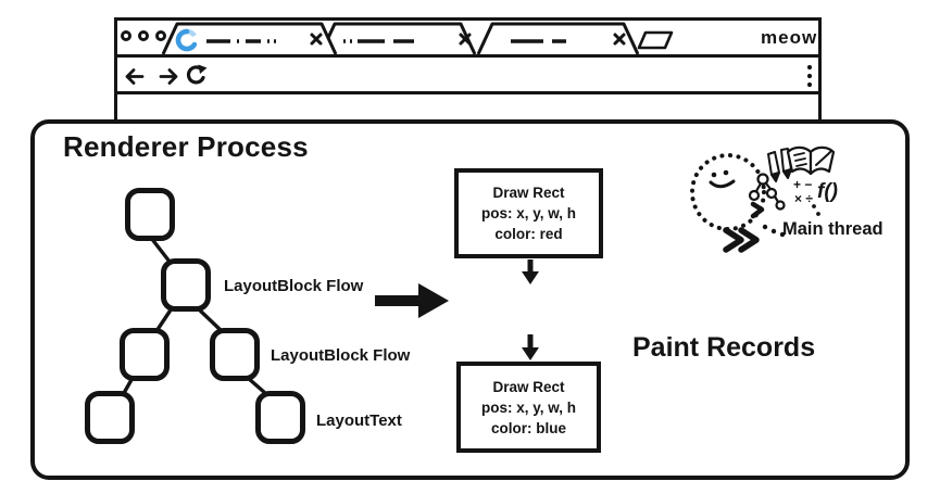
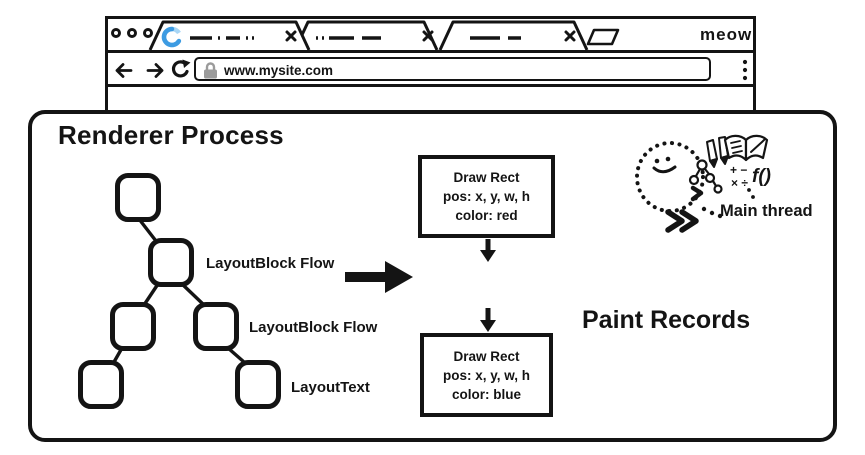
  meow
+ www.mysite.com
  Renderer Process
  LayoutBlock Flow
  LayoutBlock Flow
  LayoutText
  Draw Rect
  pos: x, y, w, h
  color: red
  Draw Rect
  pos: x, y, w, h
  color: blue
  Paint Records
  + −
  × ÷
  f()
  Main thread
